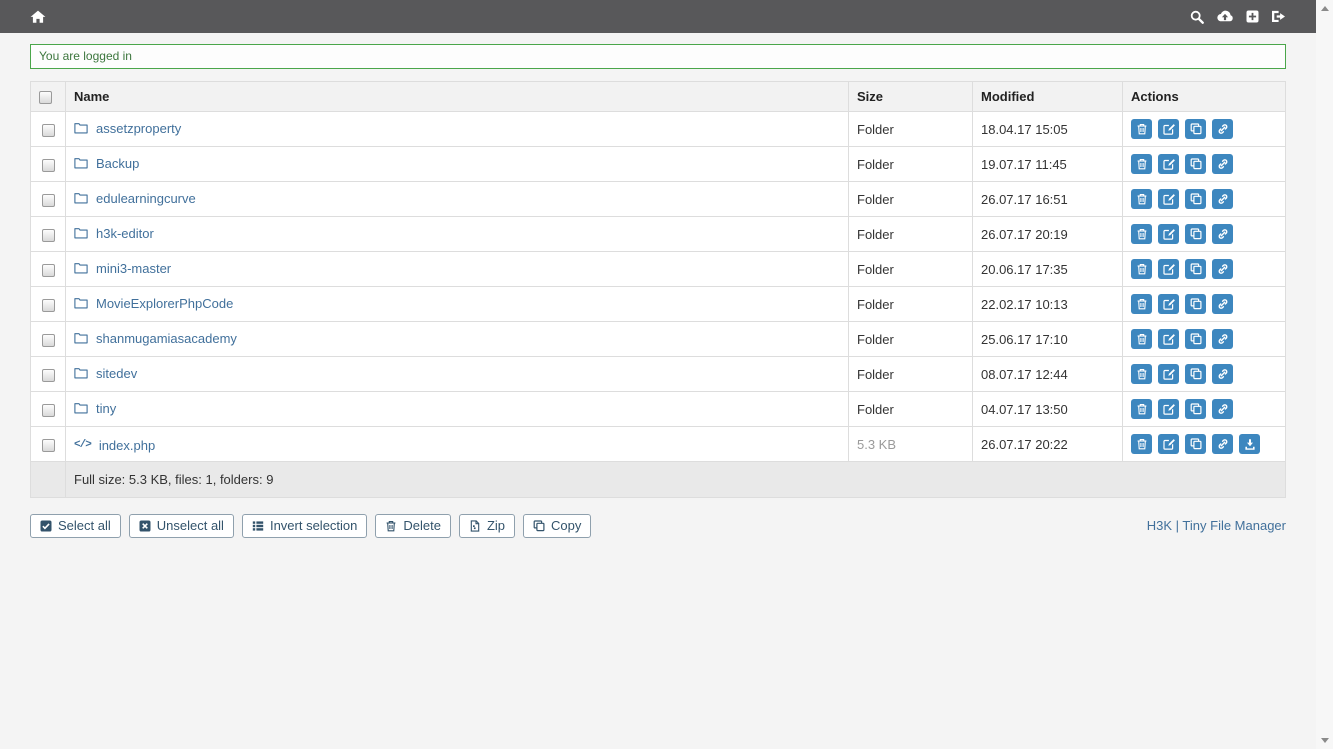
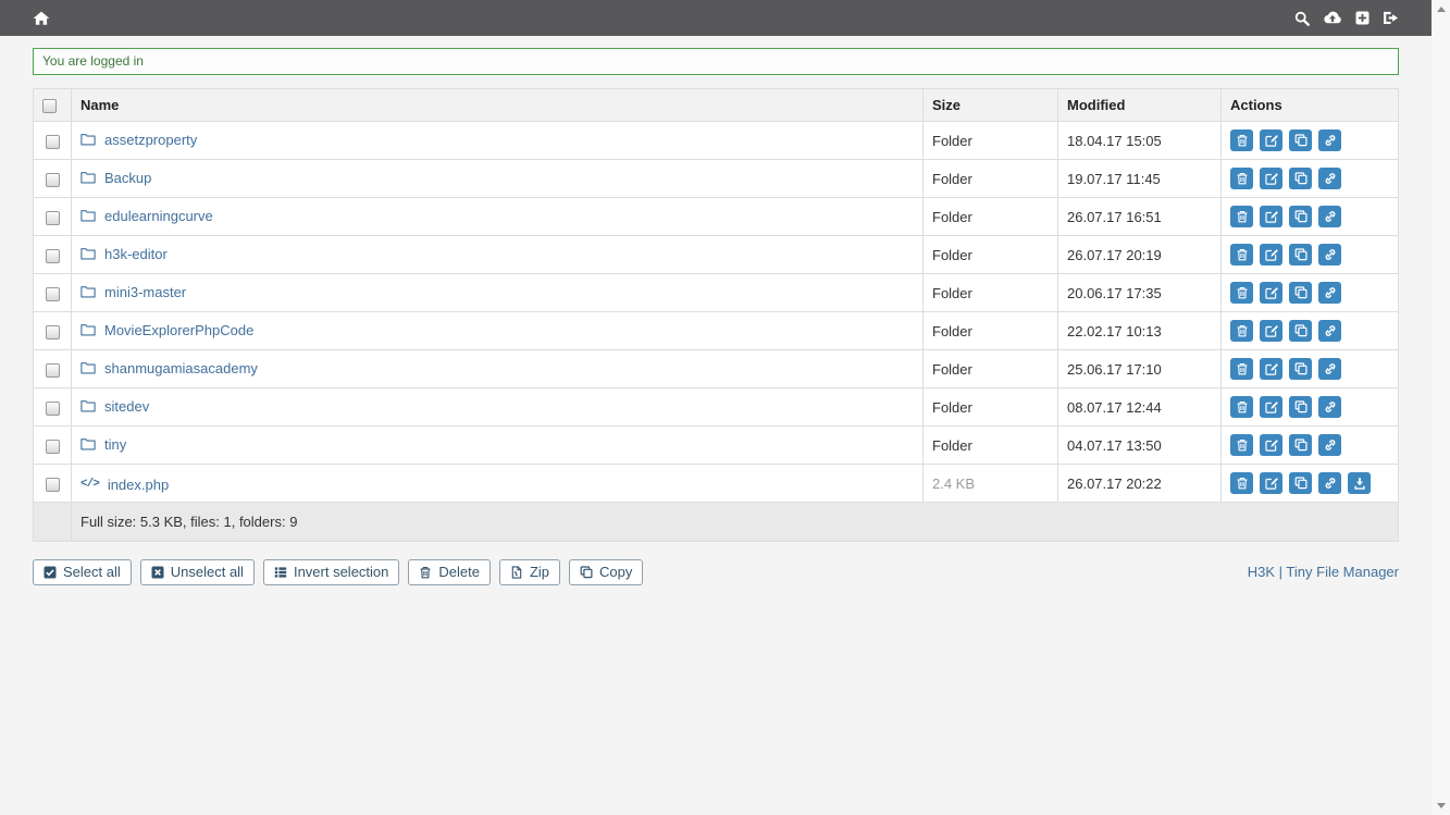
  You are logged in
  	Name	Size	Modified	Actions
  	assetzproperty	Folder	18.04.17 15:05
  	Backup	Folder	19.07.17 11:45
  	edulearningcurve	Folder	26.07.17 16:51
  	h3k-editor	Folder	26.07.17 20:19
  	mini3-master	Folder	20.06.17 17:35
  	MovieExplorerPhpCode	Folder	22.02.17 10:13
  	shanmugamiasacademy	Folder	25.06.17 17:10
  	sitedev	Folder	08.07.17 12:44
  	tiny	Folder	04.07.17 13:50
- 	</> index.php	5.3 KB	26.07.17 20:22
+ 	</> index.php	2.4 KB	26.07.17 20:22
  	Full size: 5.3 KB, files: 1, folders: 9
  Select all
  Unselect all
  Invert selection
  Delete
  Zip
  Copy
  H3K | Tiny File Manager
